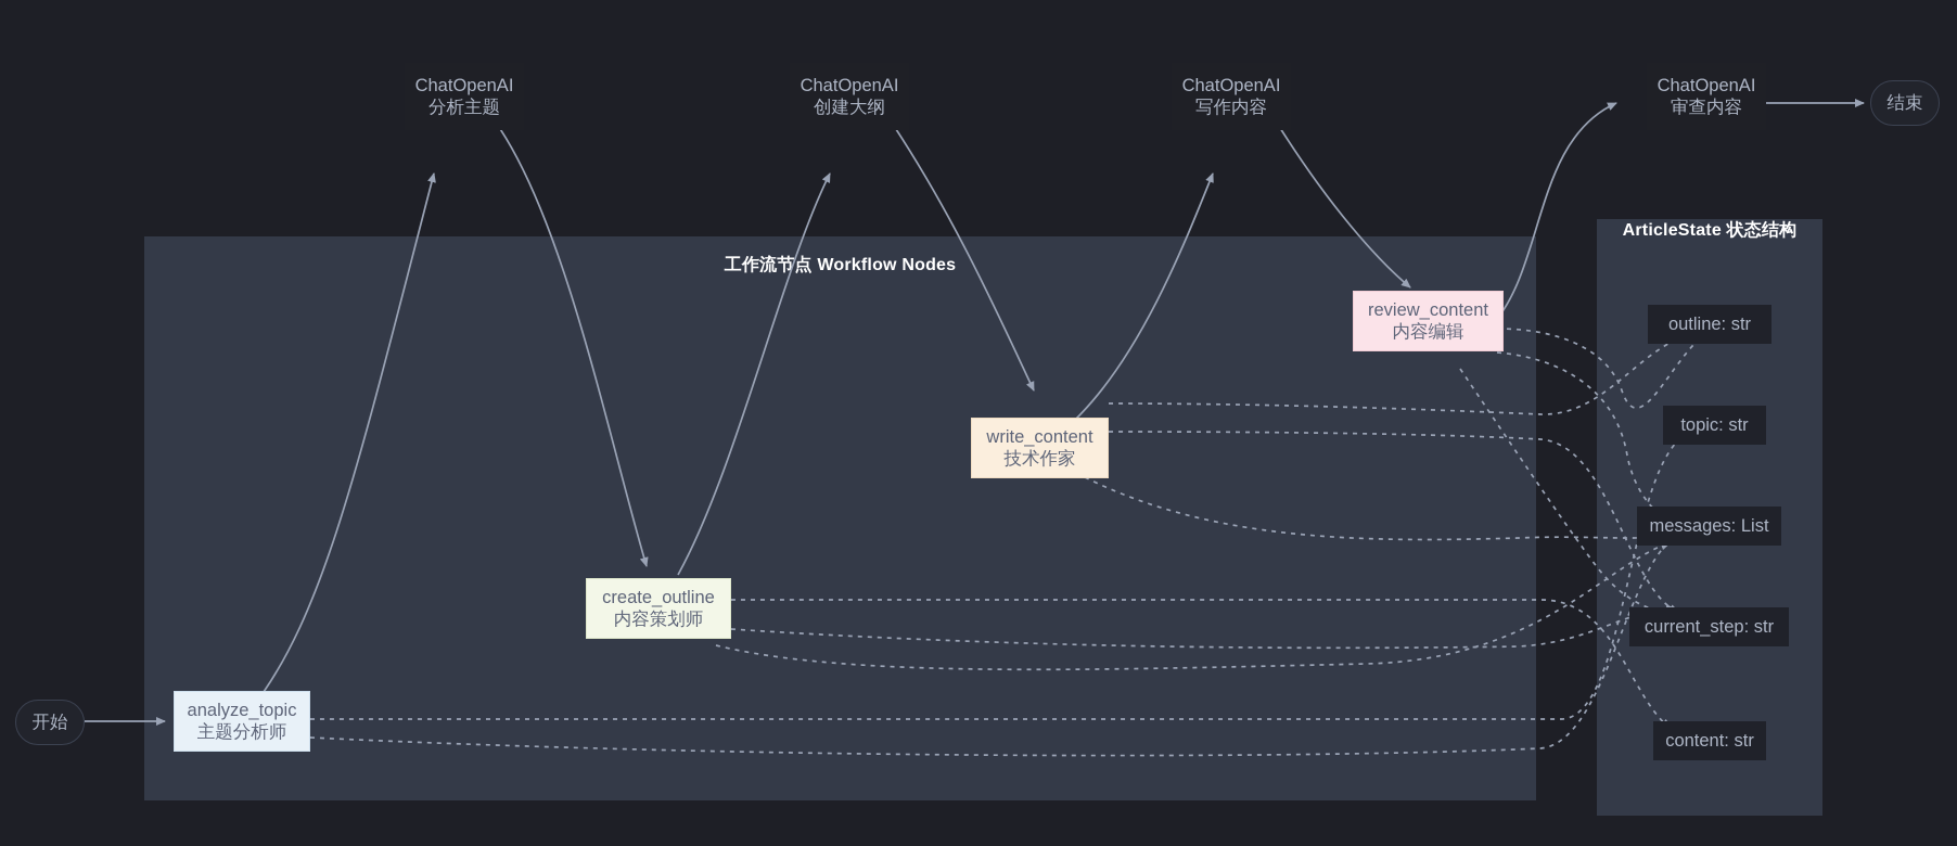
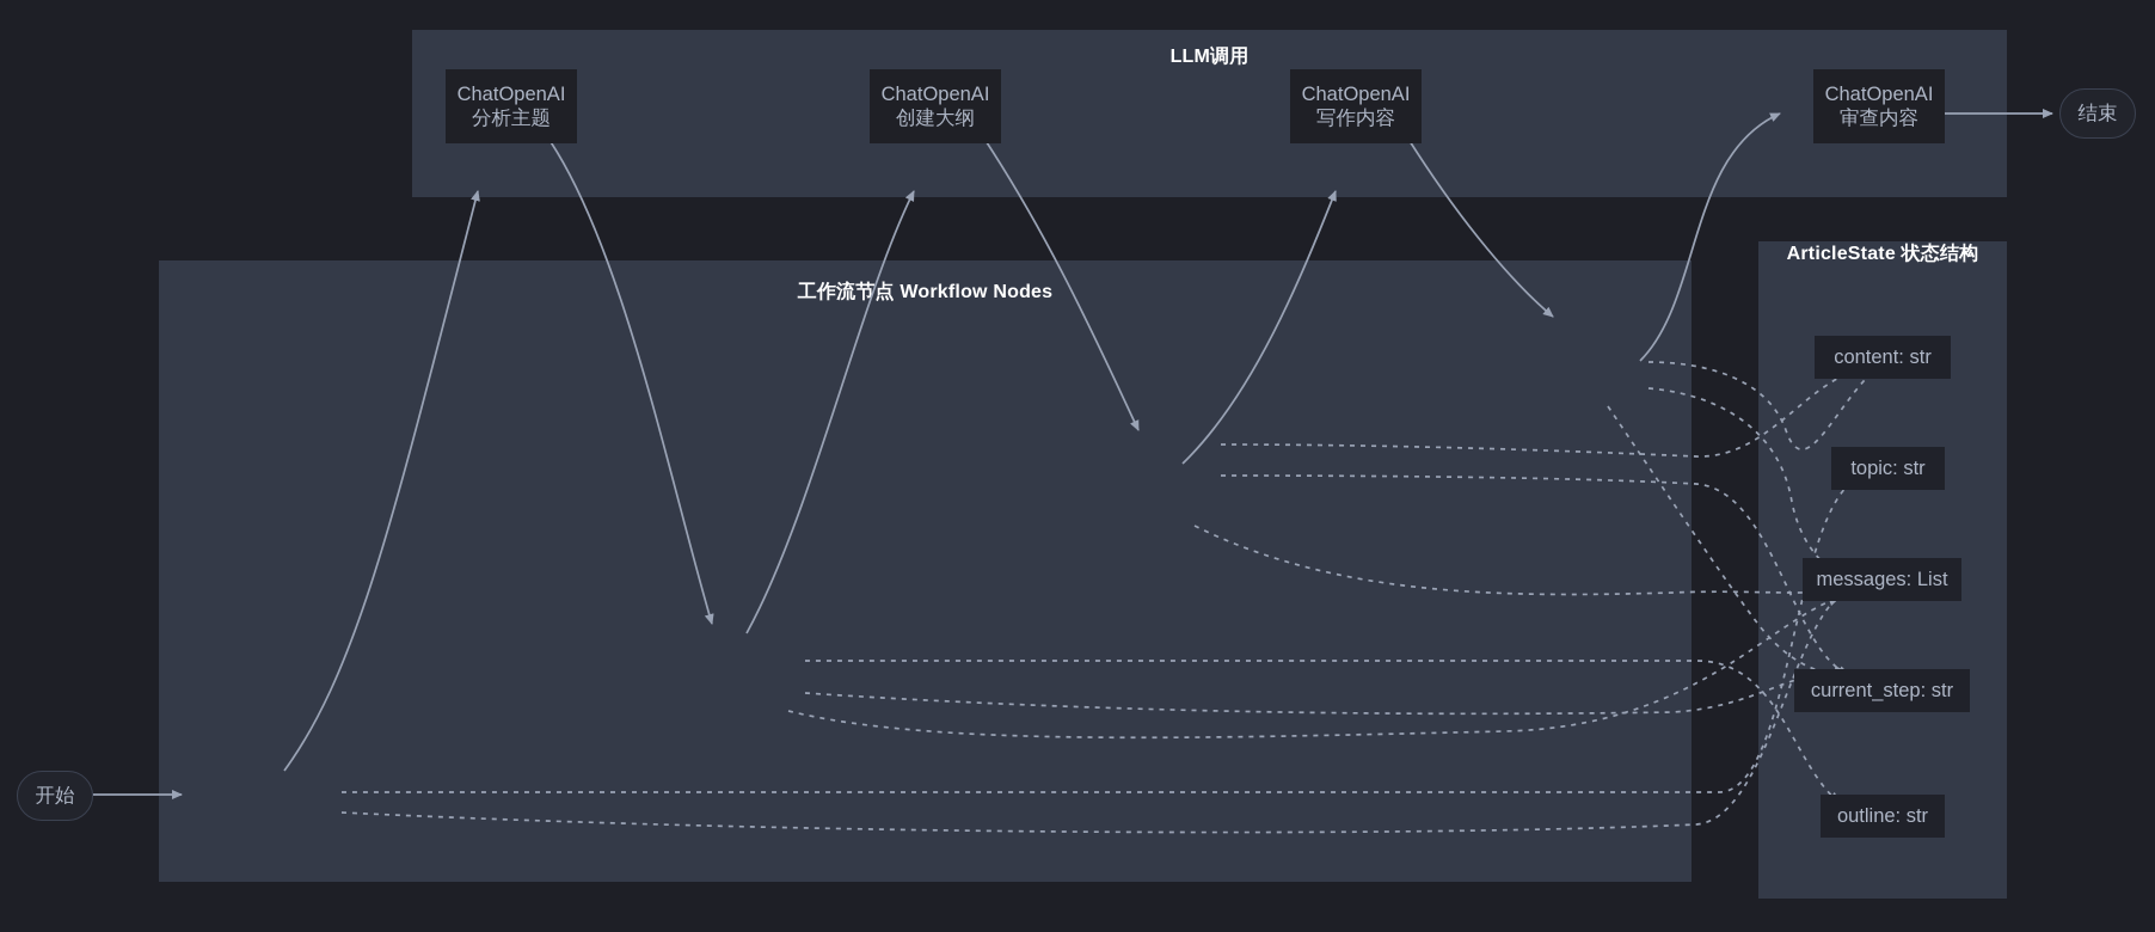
+ LLM调用
  工作流节点 Workflow Nodes
  ArticleState 状态结构
  ChatOpenAI
  分析主题
  ChatOpenAI
  创建大纲
  ChatOpenAI
  写作内容
  ChatOpenAI
  审查内容
  开始
  结束
- analyze_topic
- 主题分析师
- create_outline
- 内容策划师
- write_content
- 技术作家
- review_content
- 内容编辑
- outline: str
+ content: str
  topic: str
  messages: List
  current_step: str
- content: str
+ outline: str
